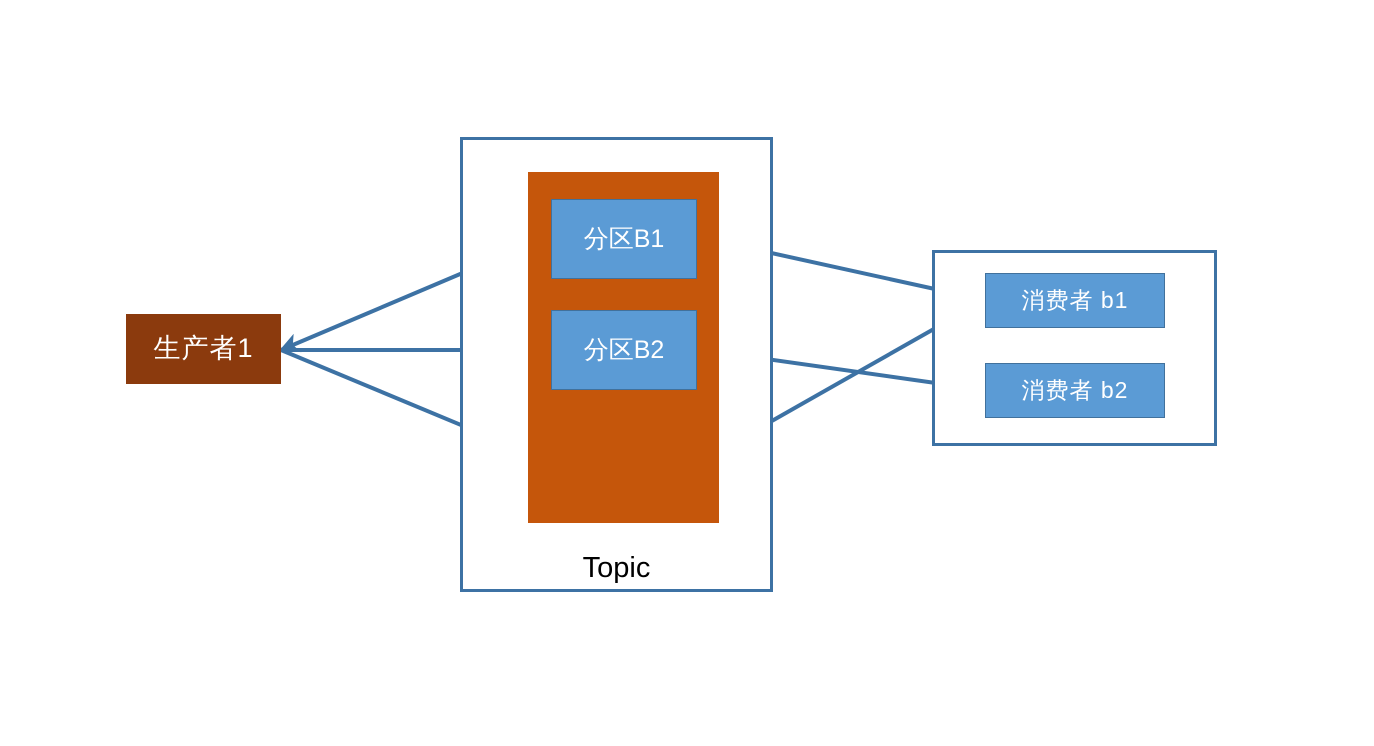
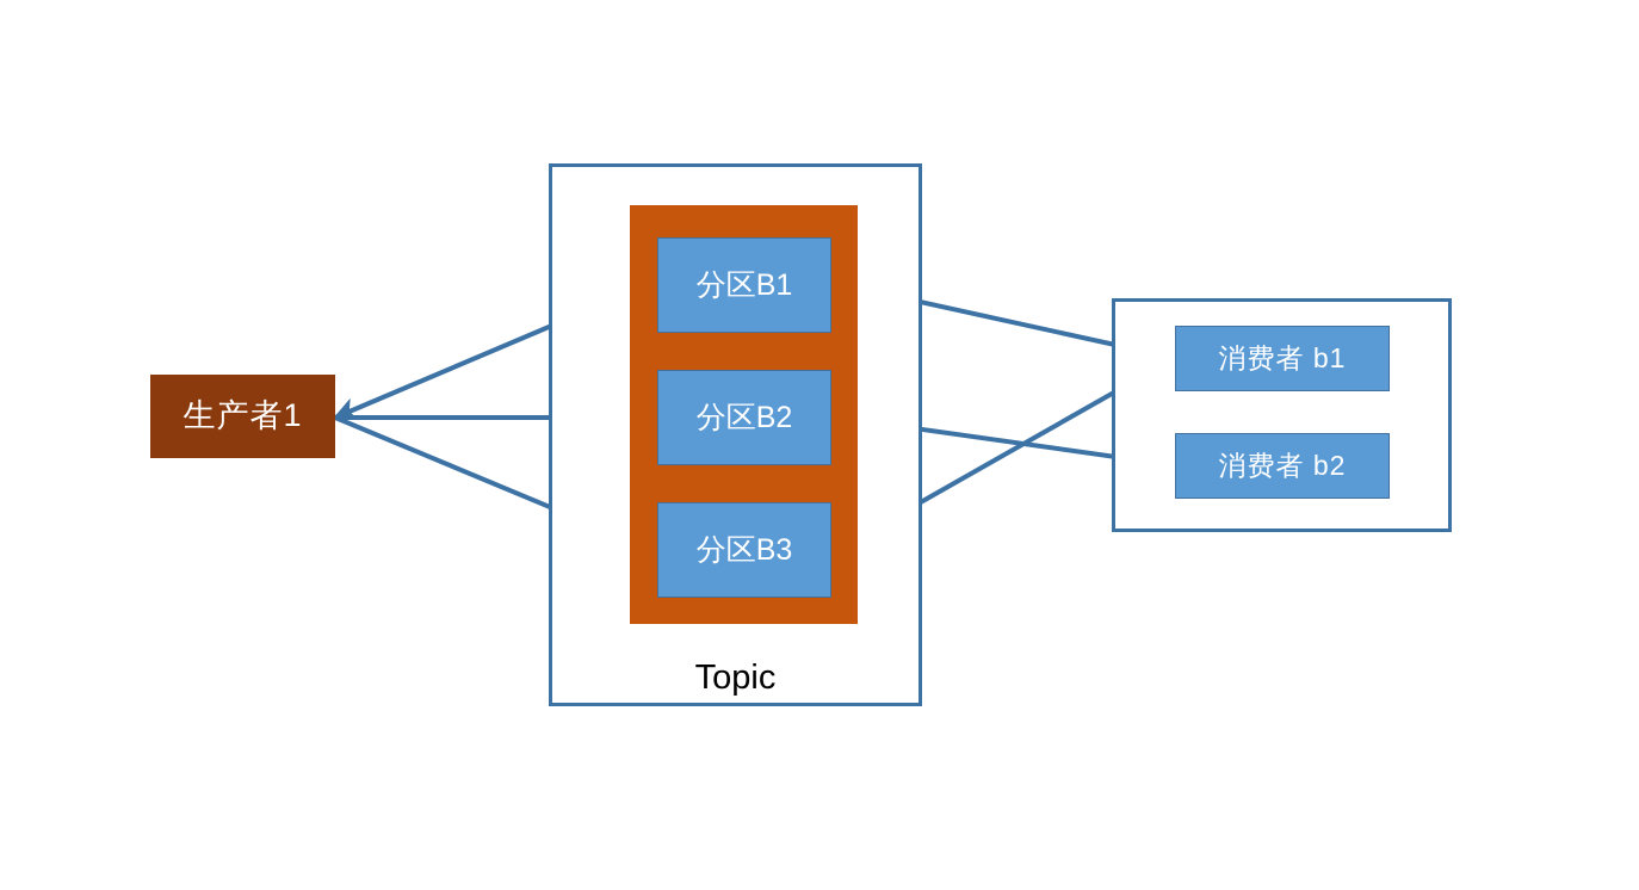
  生产者1
  分区B1
  分区B2
+ 分区B3
  Topic
  消费者 b1
  消费者 b2
